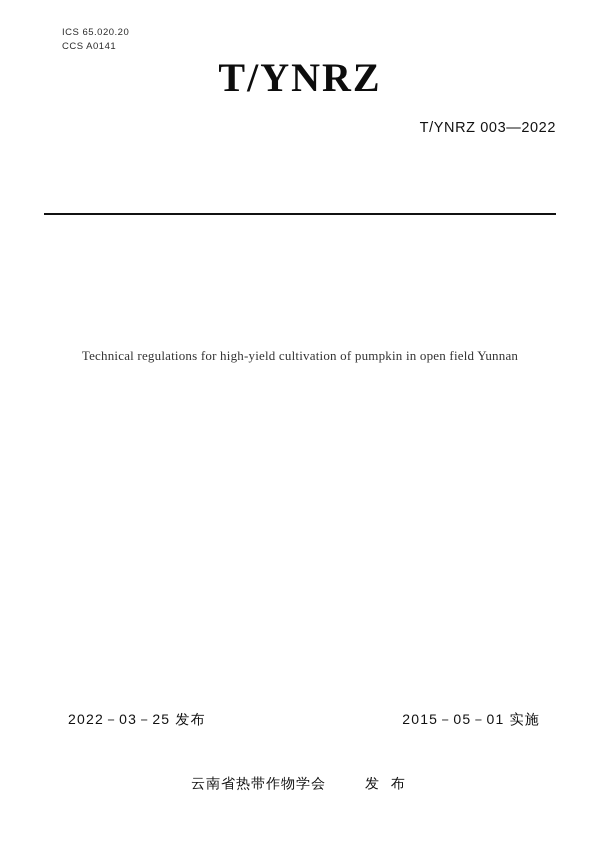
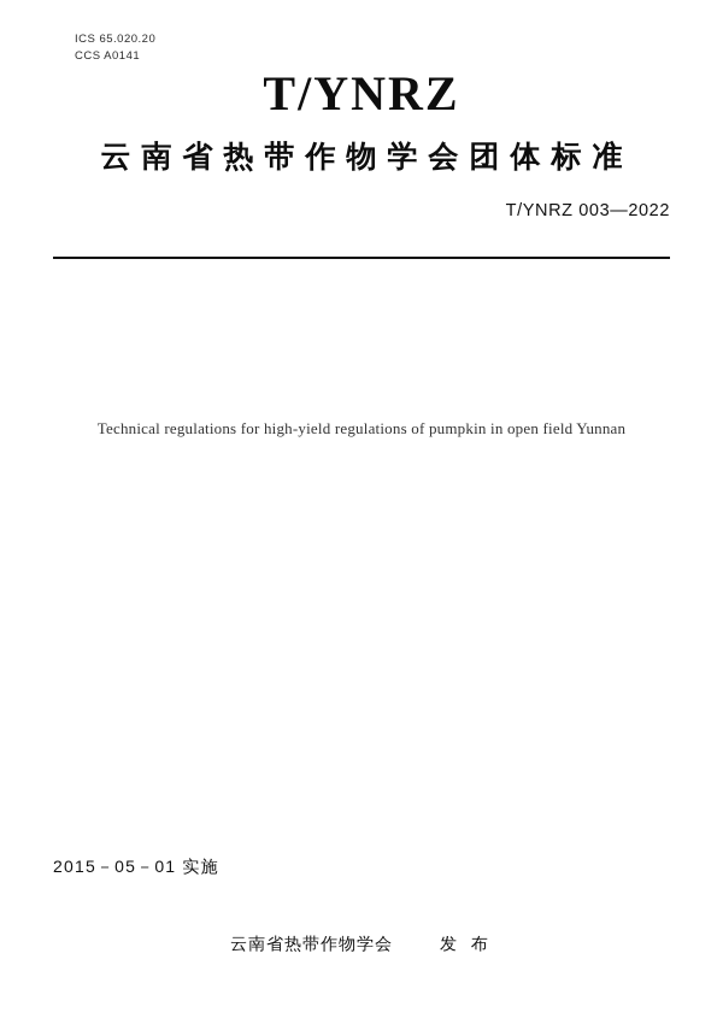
  ICS 65.020.20
  CCS A0141
  T/YNRZ
+ 云南省热带作物学会团体标准
  T/YNRZ 003—2022
- Technical regulations for high-yield cultivation of pumpkin in open field Yunnan
+ Technical regulations for high-yield regulations of pumpkin in open field Yunnan
- 2022－03－25 发布
  2015－05－01 实施
  云南省热带作物学会 发 布
